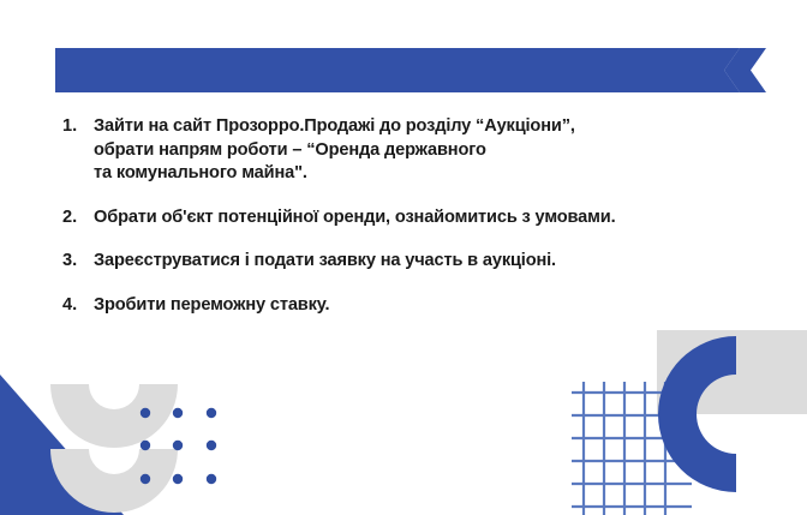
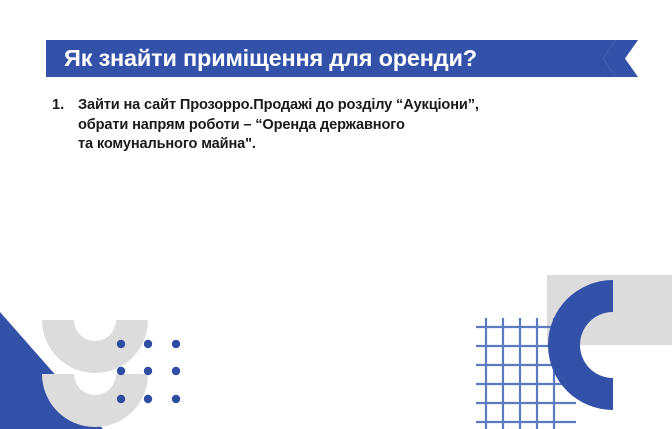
+ Як знайти приміщення для оренди?
  1.
  Зайти на сайт Прозорро.Продажі до розділу “Аукціони”,
  обрати напрям роботи – “Оренда державного
  та комунального майна".
- 2.
- Обрати об'єкт потенційної оренди, ознайомитись з умовами.
- 3.
- Зареєструватися і подати заявку на участь в аукціоні.
- 4.
- Зробити переможну ставку.
